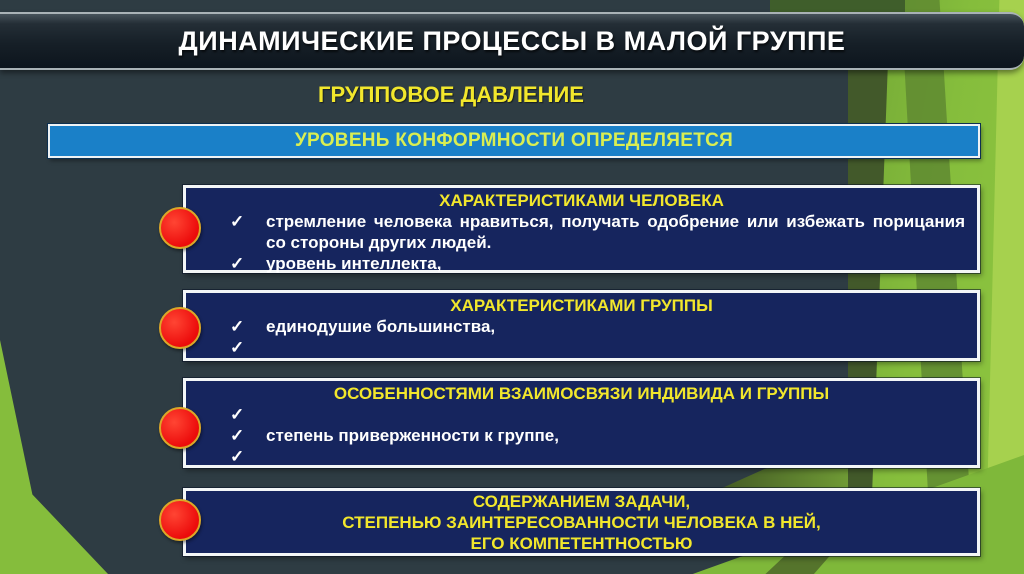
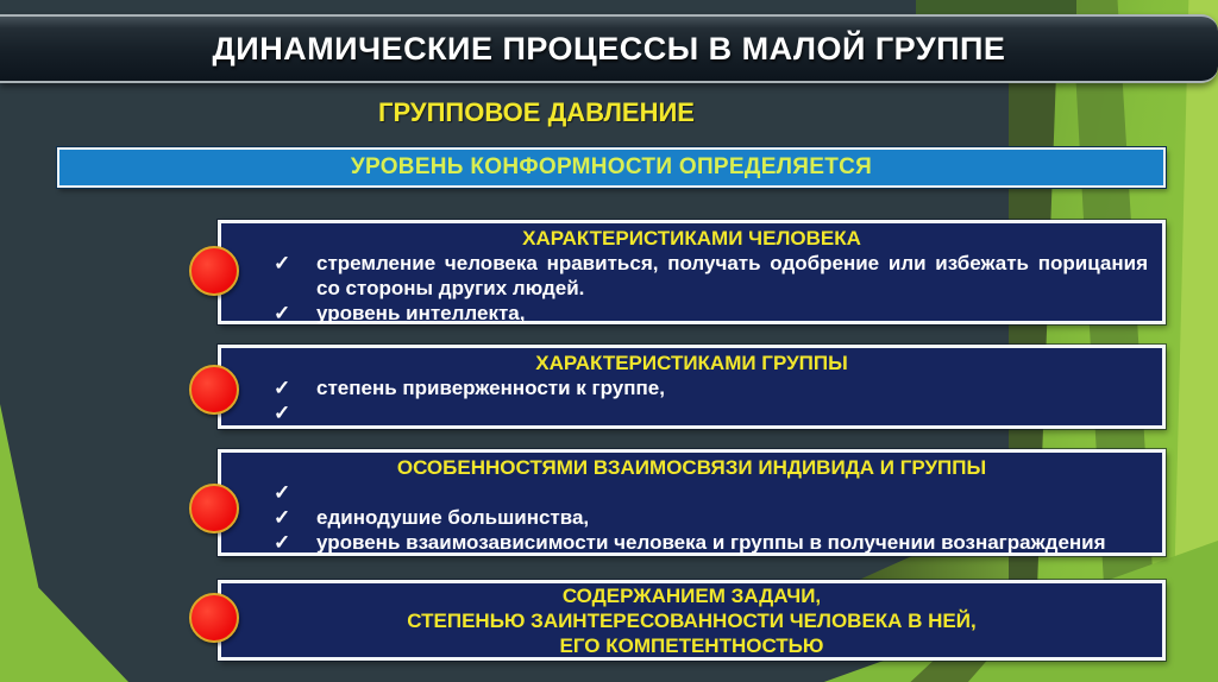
  ДИНАМИЧЕСКИЕ ПРОЦЕССЫ В МАЛОЙ ГРУППЕ
  ГРУППОВОЕ ДАВЛЕНИЕ
  УРОВЕНЬ КОНФОРМНОСТИ ОПРЕДЕЛЯЕТСЯ
  ХАРАКТЕРИСТИКАМИ ЧЕЛОВЕКА
  ✓
  стремление человека нравиться, получать одобрение или избежать порицания со стороны других людей.
  ✓
  уровень интеллекта,
  ХАРАКТЕРИСТИКАМИ ГРУППЫ
  ✓
- единодушие большинства,
+ степень приверженности к группе,
  ✓
  ОСОБЕННОСТЯМИ ВЗАИМОСВЯЗИ ИНДИВИДА И ГРУППЫ
  ✓
  ✓
- степень приверженности к группе,
+ единодушие большинства,
  ✓
+ уровень взаимозависимости человека и группы в получении вознаграждения
  СОДЕРЖАНИЕМ ЗАДАЧИ,
  СТЕПЕНЬЮ ЗАИНТЕРЕСОВАННОСТИ ЧЕЛОВЕКА В НЕЙ,
  ЕГО КОМПЕТЕНТНОСТЬЮ
